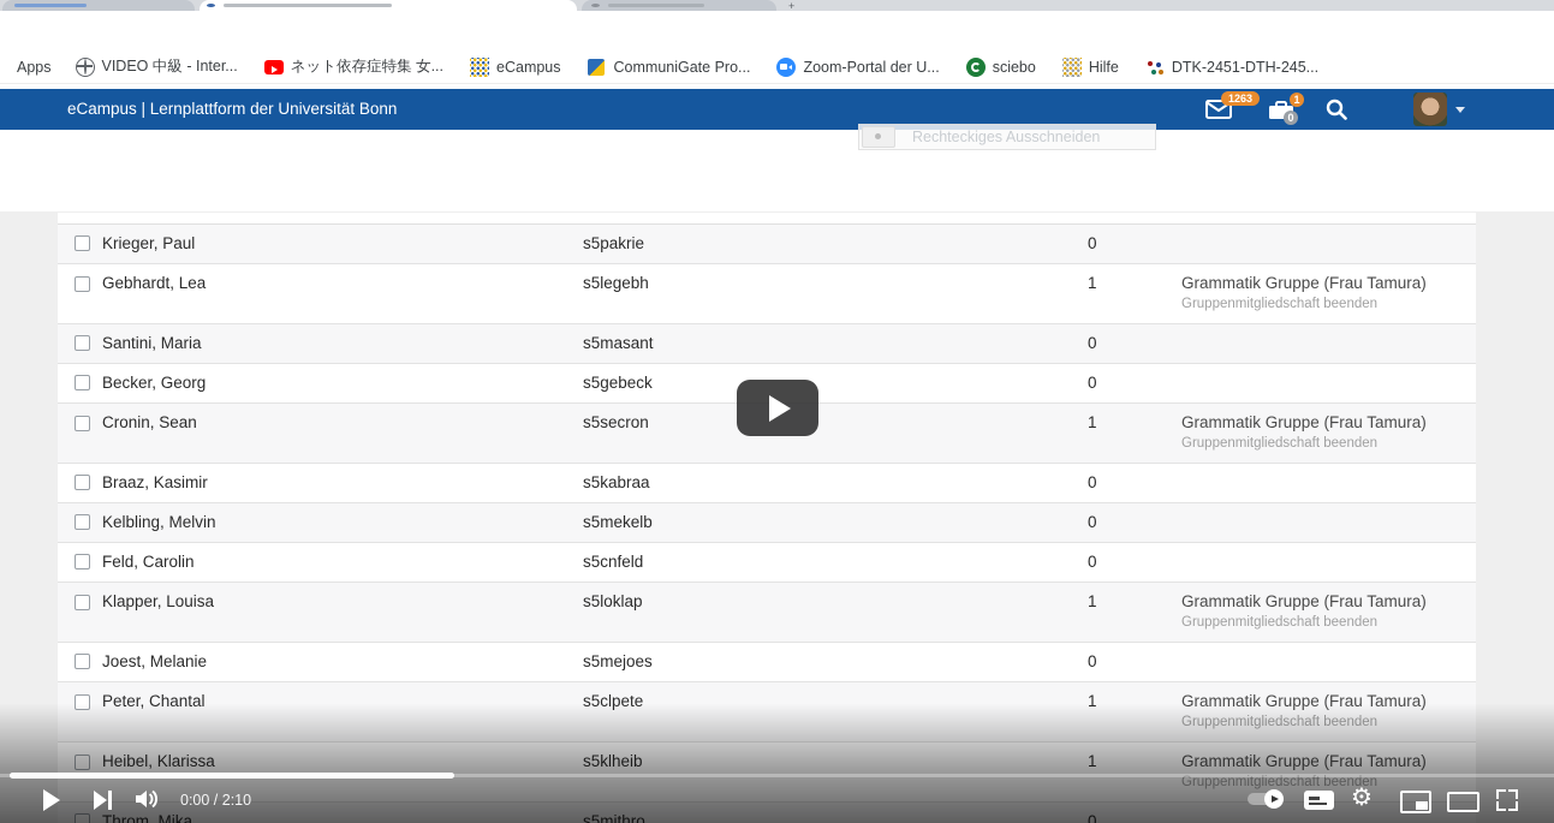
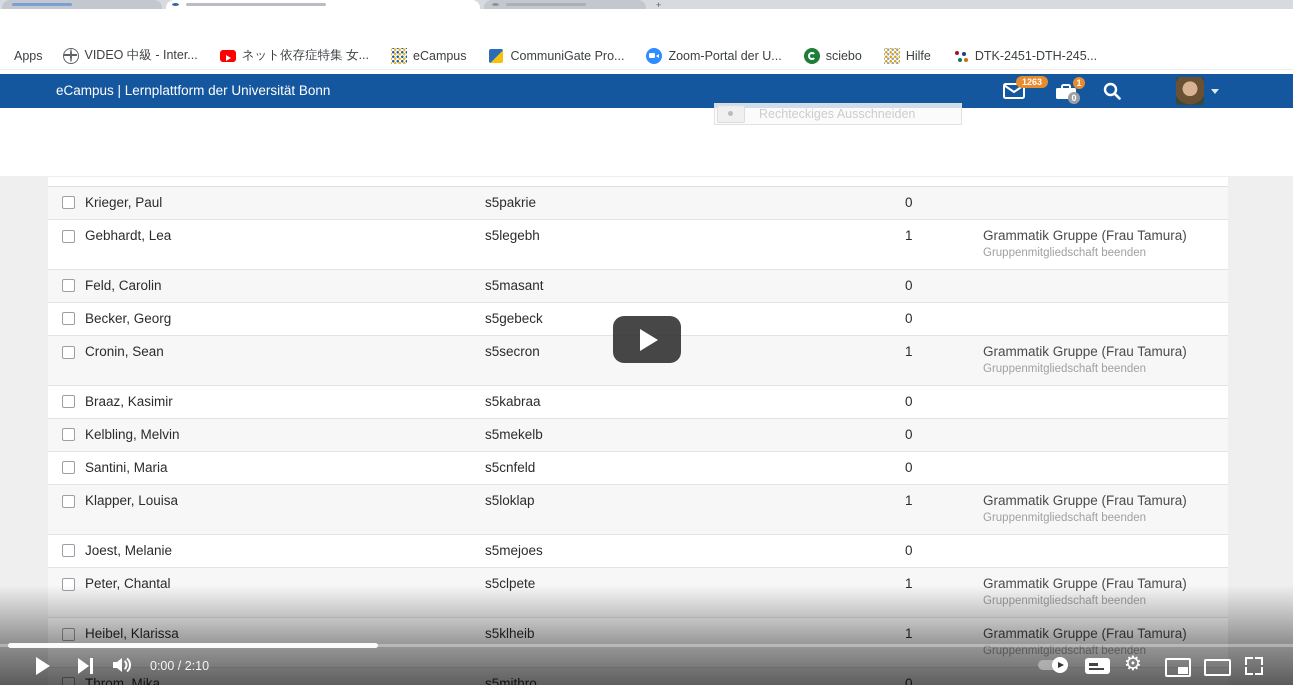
  +
  Apps
  VIDEO 中級 - Inter...
  ネット依存症特集 女...
  eCampus
  CommuniGate Pro...
  Zoom-Portal der U...
  sciebo
  Hilfe
  DTK-2451-DTH-245...
  eCampus | Lernplattform der Universität Bonn
  1263
  1
  0
  Rechteckiges Ausschneiden
  Krieger, Paul
  s5pakrie
  0
  Gebhardt, Lea
  s5legebh
  1
  Grammatik Gruppe (Frau Tamura)
  Gruppenmitgliedschaft beenden
- Santini, Maria
+ Feld, Carolin
  s5masant
  0
  Becker, Georg
  s5gebeck
  0
  Cronin, Sean
  s5secron
  1
  Grammatik Gruppe (Frau Tamura)
  Gruppenmitgliedschaft beenden
  Braaz, Kasimir
  s5kabraa
  0
  Kelbling, Melvin
  s5mekelb
  0
- Feld, Carolin
+ Santini, Maria
  s5cnfeld
  0
  Klapper, Louisa
  s5loklap
  1
  Grammatik Gruppe (Frau Tamura)
  Gruppenmitgliedschaft beenden
  Joest, Melanie
  s5mejoes
  0
  Peter, Chantal
  s5clpete
  1
  Grammatik Gruppe (Frau Tamura)
  0:00 / 2:10
  ⚙
